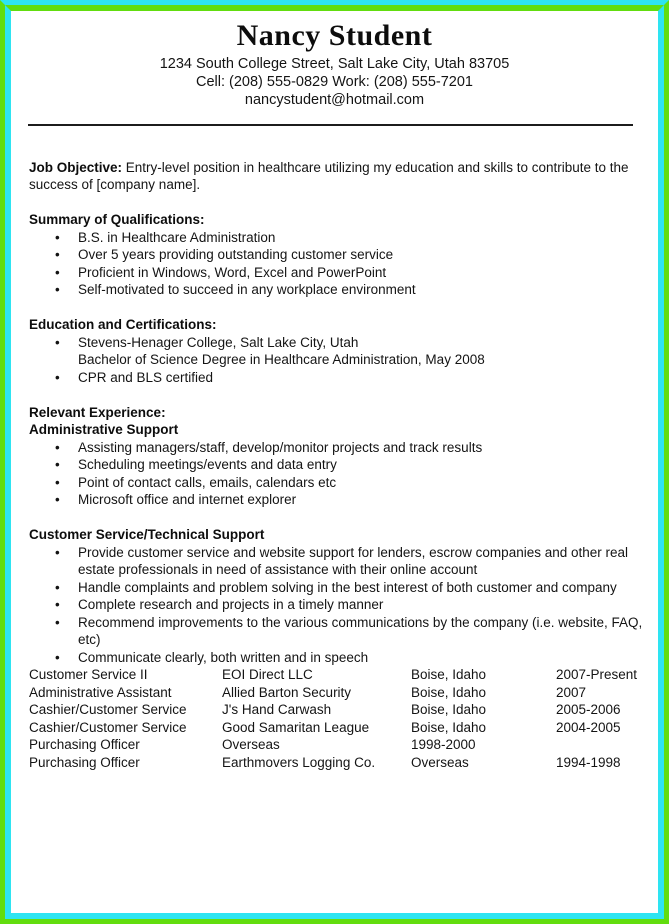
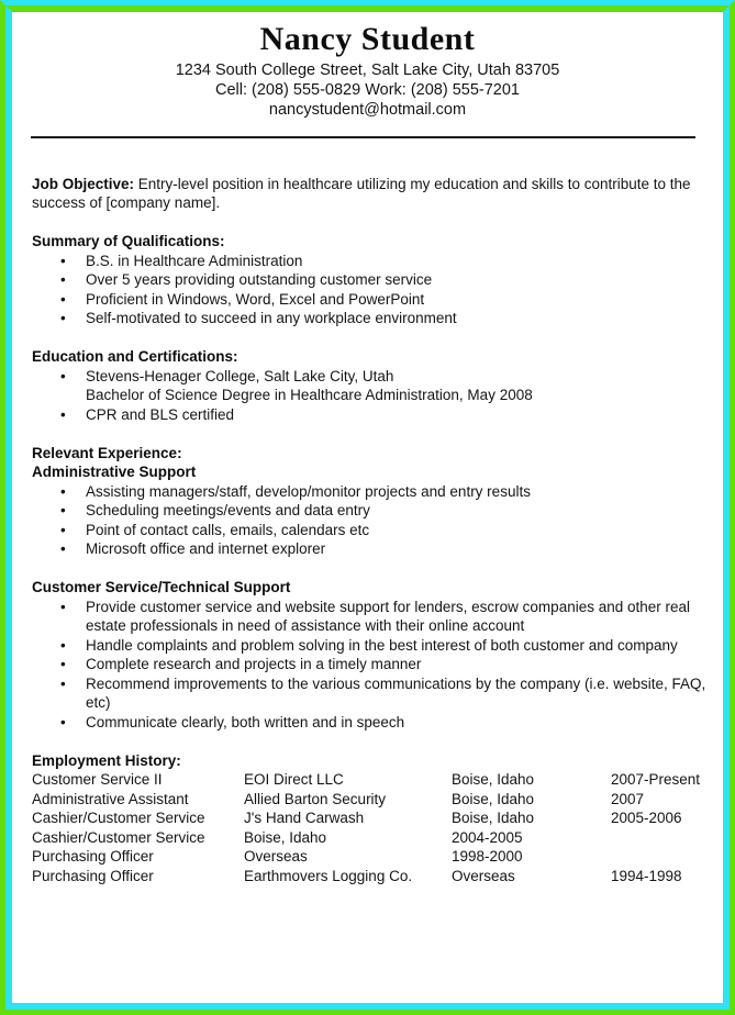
  Nancy Student
  1234 South College Street, Salt Lake City, Utah 83705
  Cell: (208) 555-0829 Work: (208) 555-7201
  nancystudent@hotmail.com
  Job Objective: Entry-level position in healthcare utilizing my education and skills to contribute to the success of [company name].
  Summary of Qualifications:
  •
  B.S. in Healthcare Administration
  •
  Over 5 years providing outstanding customer service
  •
  Proficient in Windows, Word, Excel and PowerPoint
  •
  Self-motivated to succeed in any workplace environment
  Education and Certifications:
  •
  Stevens-Henager College, Salt Lake City, Utah
  Bachelor of Science Degree in Healthcare Administration, May 2008
  •
  CPR and BLS certified
  Relevant Experience:
  Administrative Support
  •
- Assisting managers/staff, develop/monitor projects and track results
+ Assisting managers/staff, develop/monitor projects and entry results
  •
  Scheduling meetings/events and data entry
  •
  Point of contact calls, emails, calendars etc
  •
  Microsoft office and internet explorer
  Customer Service/Technical Support
  •
  Provide customer service and website support for lenders, escrow companies and other real estate professionals in need of assistance with their online account
  •
  Handle complaints and problem solving in the best interest of both customer and company
  •
  Complete research and projects in a timely manner
  •
  Recommend improvements to the various communications by the company (i.e. website, FAQ, etc)
  •
  Communicate clearly, both written and in speech
+ Employment History:
  Customer Service II
  EOI Direct LLC
  Boise, Idaho
  2007-Present
  Administrative Assistant
  Allied Barton Security
  Boise, Idaho
  2007
  Cashier/Customer Service
  J's Hand Carwash
  Boise, Idaho
  2005-2006
  Cashier/Customer Service
- Good Samaritan League
  Boise, Idaho
  2004-2005
  Purchasing Officer
  Overseas
  1998-2000
  Purchasing Officer
  Earthmovers Logging Co.
  Overseas
  1994-1998
